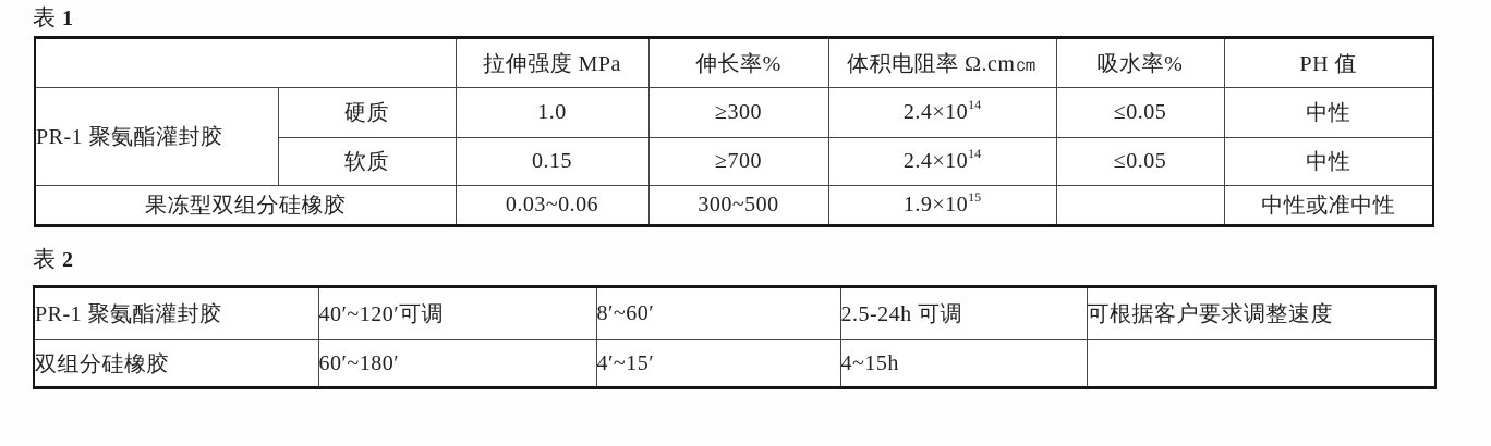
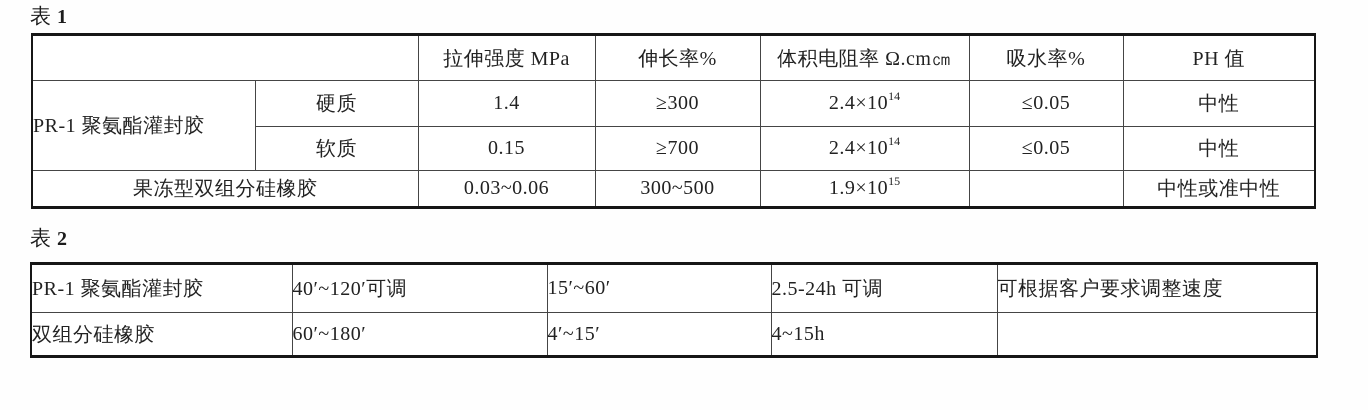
  表 1
  	拉伸强度 MPa	伸长率%	体积电阻率 Ω.cm㎝	吸水率%	PH 值
- PR-1 聚氨酯灌封胶	硬质	1.0	≥300	2.4×1014	≤0.05	中性
+ PR-1 聚氨酯灌封胶	硬质	1.4	≥300	2.4×1014	≤0.05	中性
  软质	0.15	≥700	2.4×1014	≤0.05	中性
  果冻型双组分硅橡胶	0.03~0.06	300~500	1.9×1015		中性或准中性
  表 2
- PR-1 聚氨酯灌封胶	40′~120′可调	8′~60′	2.5-24h 可调	可根据客户要求调整速度
+ PR-1 聚氨酯灌封胶	40′~120′可调	15′~60′	2.5-24h 可调	可根据客户要求调整速度
  双组分硅橡胶	60′~180′	4′~15′	4~15h
